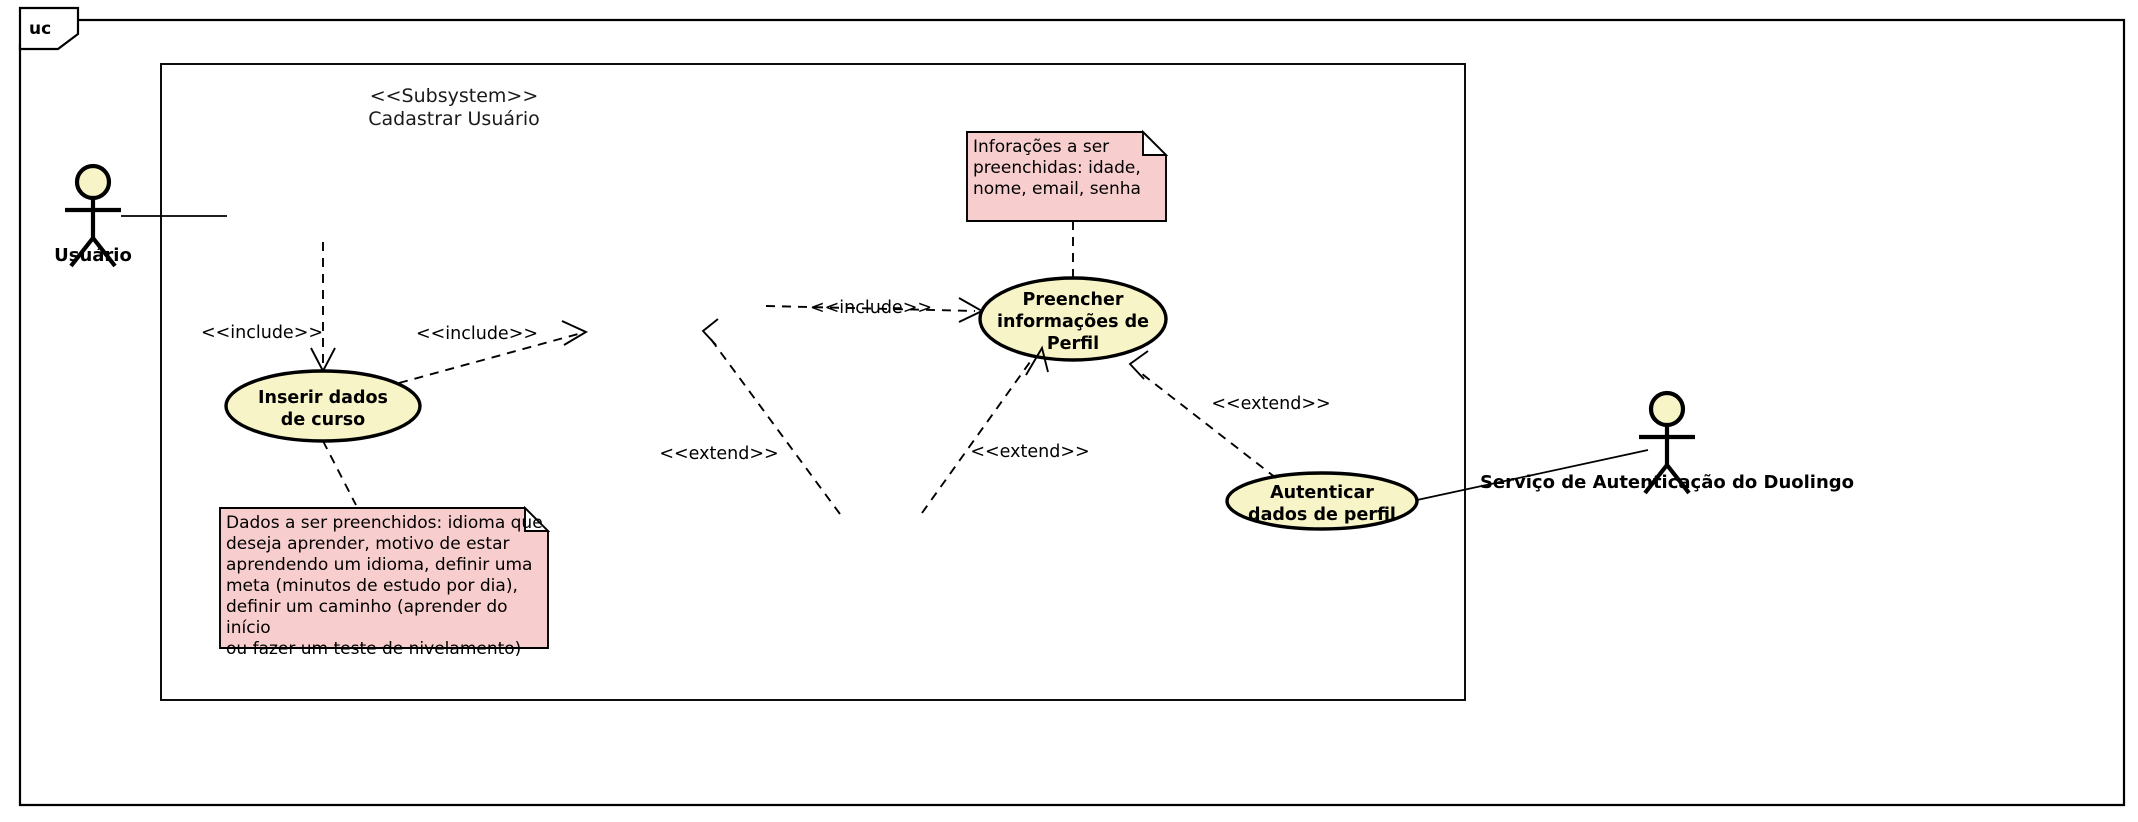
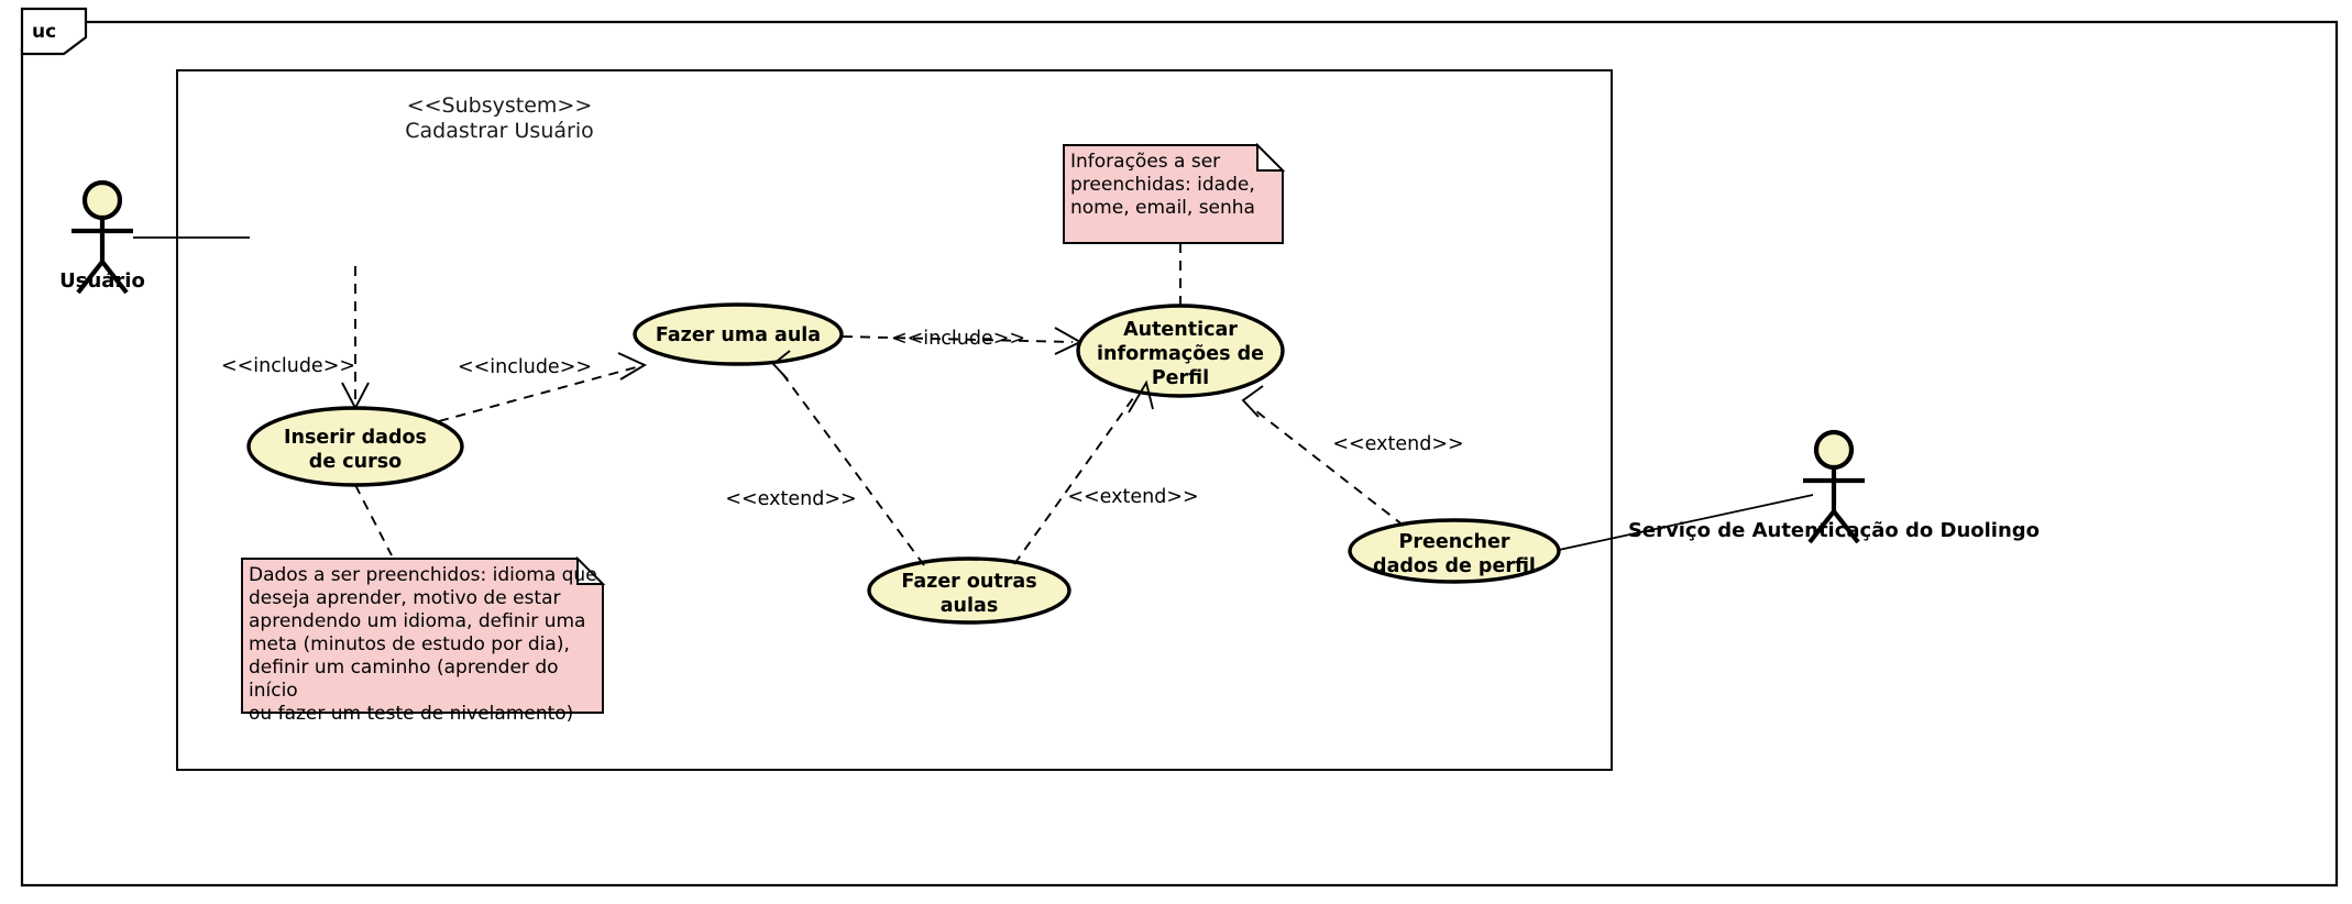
  uc
  <<Subsystem>>
  Cadastrar Usuário
  Usuário
  Srviço de Autenticação do Duolingo
  Inserir dados
  de curso
+ Fazer uma aula
- Preencher
+ Autenticar
  informações de
  Perfil
+ Fazer outras
+ aulas
- Autenticar
+ Preencher
  dados de perfil
  <<include>>
  <<include>>
  <<include>>
  <<extend>>
  <<extend>>
  <<extend>>
  Inforações a ser
  preenchidas: idade,
  nome, email, senha
  Dados a ser preenchidos: idioma que
  deseja aprender, motivo de estar
  aprendendo um idioma, definir uma
  meta (minutos de estudo por dia),
  definir um caminho (aprender do início
  ou fazer um teste de nivelamento)
